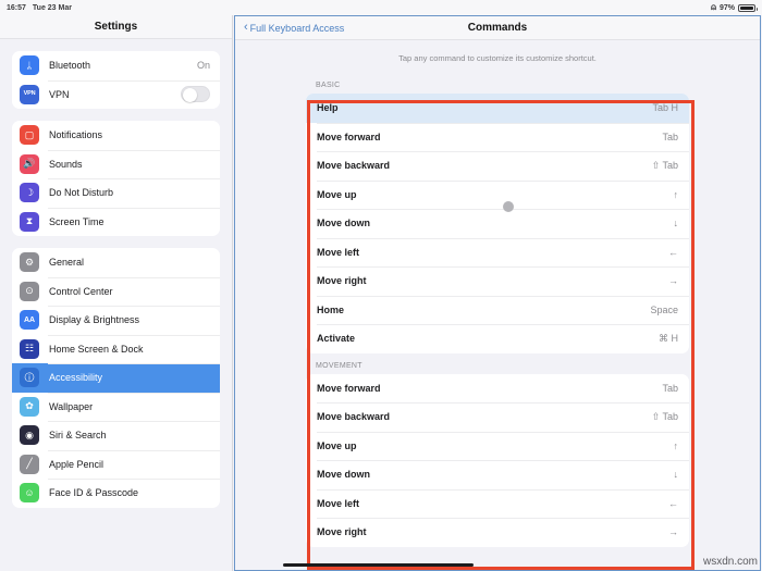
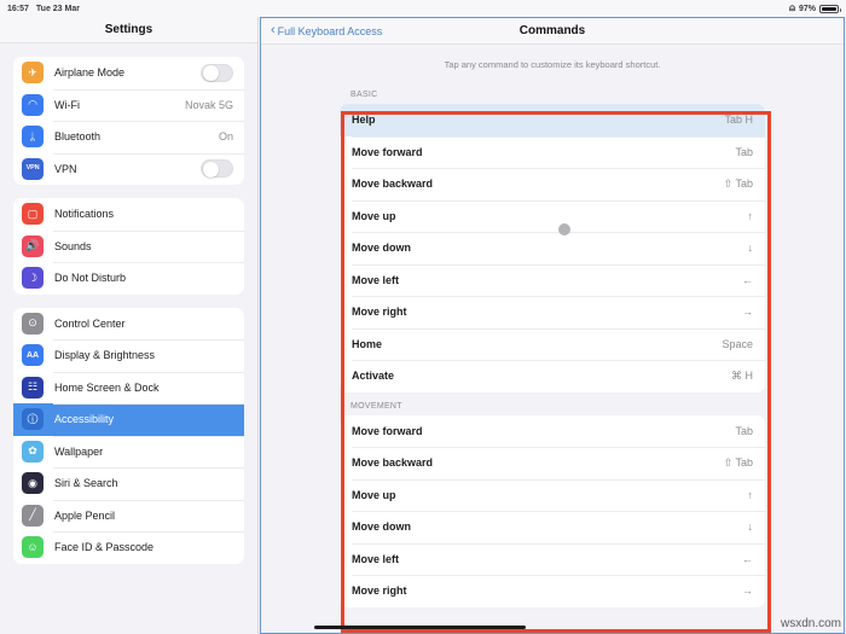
  ⍝
  Settings
+ ✈
+ Airplane Mode
+ ◠
+ Wi-Fi
+ Novak 5G
  ᛦ
  Bluetooth
  On
  VPN
  ▢
  Notifications
  🔊
  Sounds
  ☽
  Do Not Disturb
- ⧗
- Screen Time
- ⚙
- General
  ⊙
  Control Center
  Display & Brightness
  ☷
  Home Screen & Dock
  ⓘ
  Accessibility
  ✿
  Wallpaper
  ◉
  Siri & Search
  ╱
  Apple Pencil
  ☺
  Face ID & Passcode
  ‹
  Full Keyboard Access
  Commands
- Tap any command to customize its customize shortcut.
+ Tap any command to customize its keyboard shortcut.
  Help
  Tab H
  Move forward
  Tab
  Move backward
  ⇧ Tab
  Move up
  ↑
  Move down
  ↓
  Move left
  ←
  Move right
  →
  Home
  Space
  Activate
  ⌘ H
  Move forward
  Tab
  Move backward
  ⇧ Tab
  Move up
  ↑
  Move down
  ↓
  Move left
  ←
  Move right
  →
  wsxdn.com
